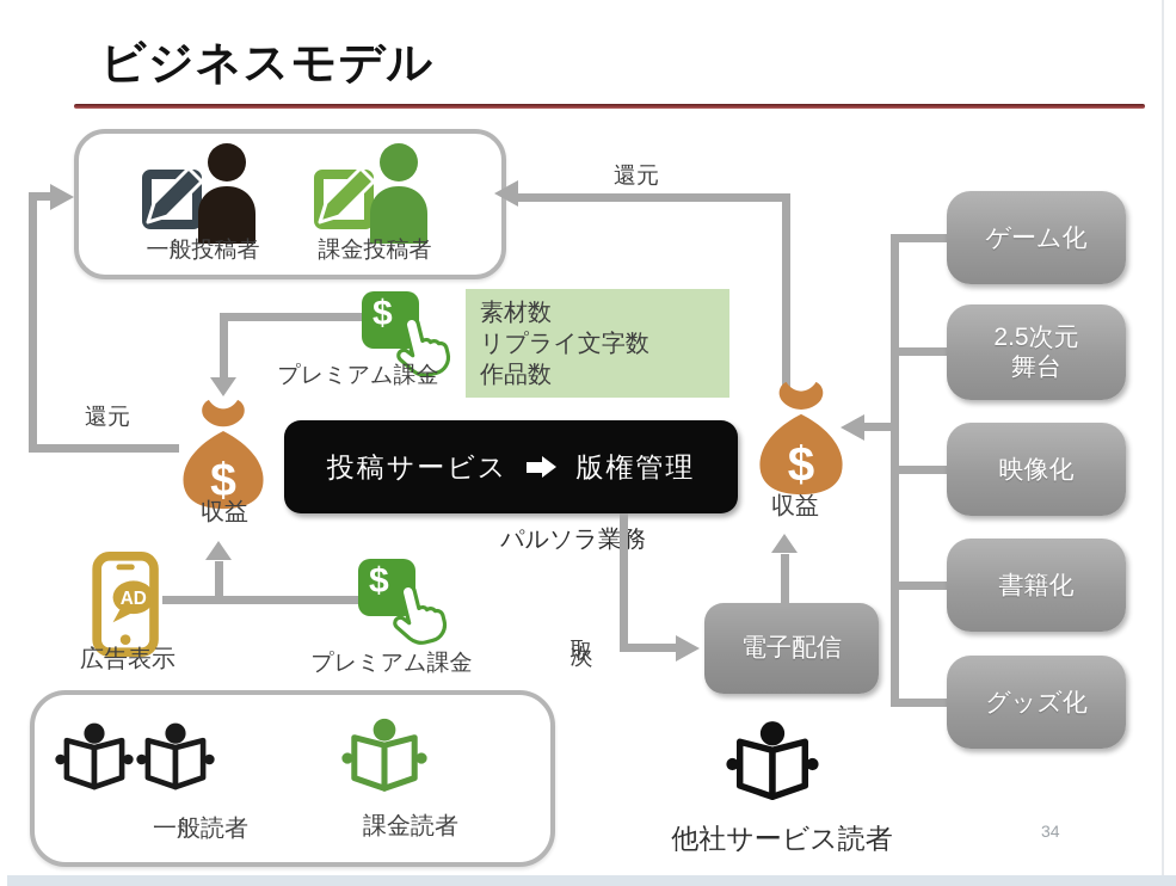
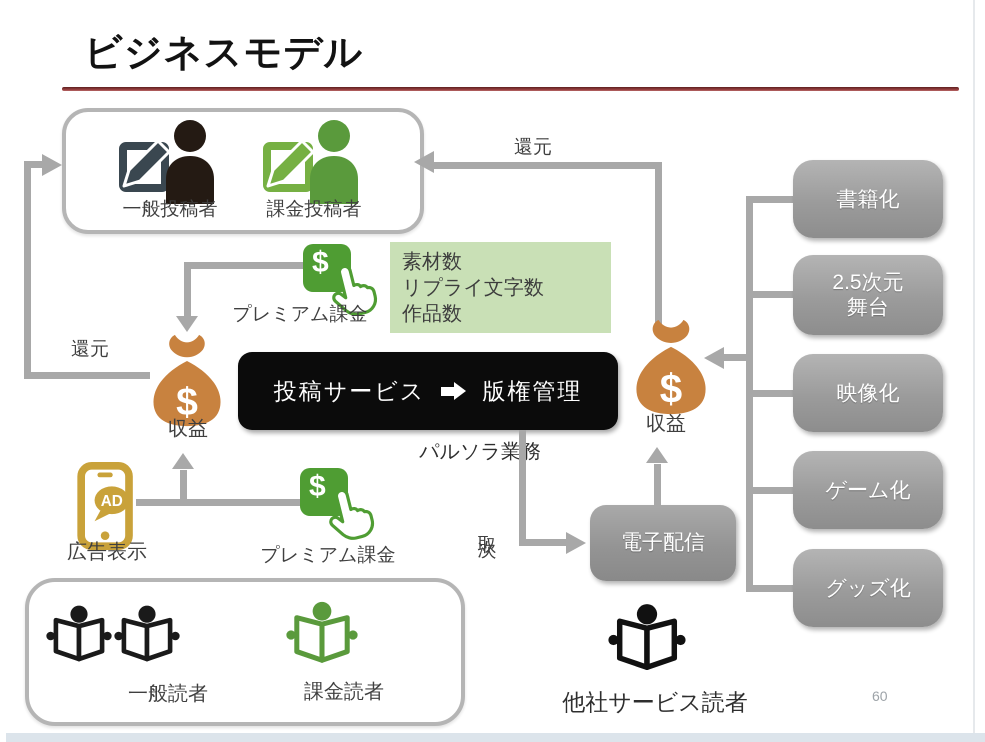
  ビジネスモデル
  一般投稿者
  課金投稿者
  還元
  還元
  $
  プレミアム課金
  素材数
  リプライ文字数
  作品数
  $
  収益
  投稿サービス
  版権管理
  パルソラ業務
  電子配信
  $
  収益
  AD
  広告表示
  $
  プレミアム課金
- ゲーム化
+ 書籍化
  2.5次元
  舞台
  映像化
- 書籍化
+ ゲーム化
  グッズ化
  一般読者
  課金読者
  他社サービス読者
- 34
+ 60
